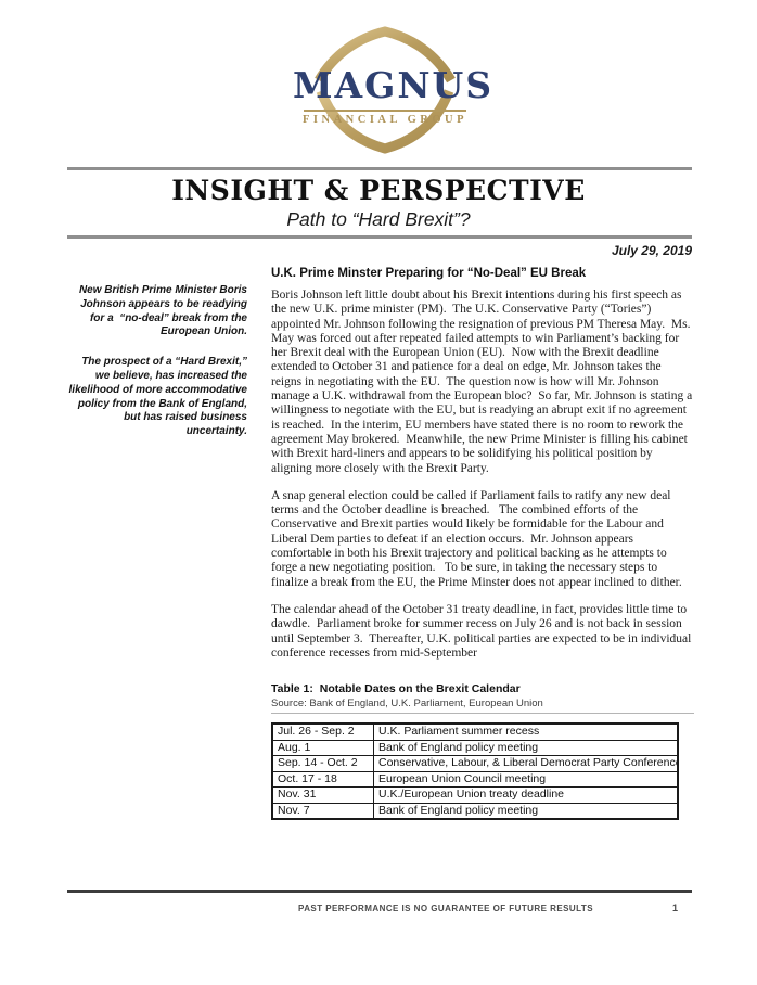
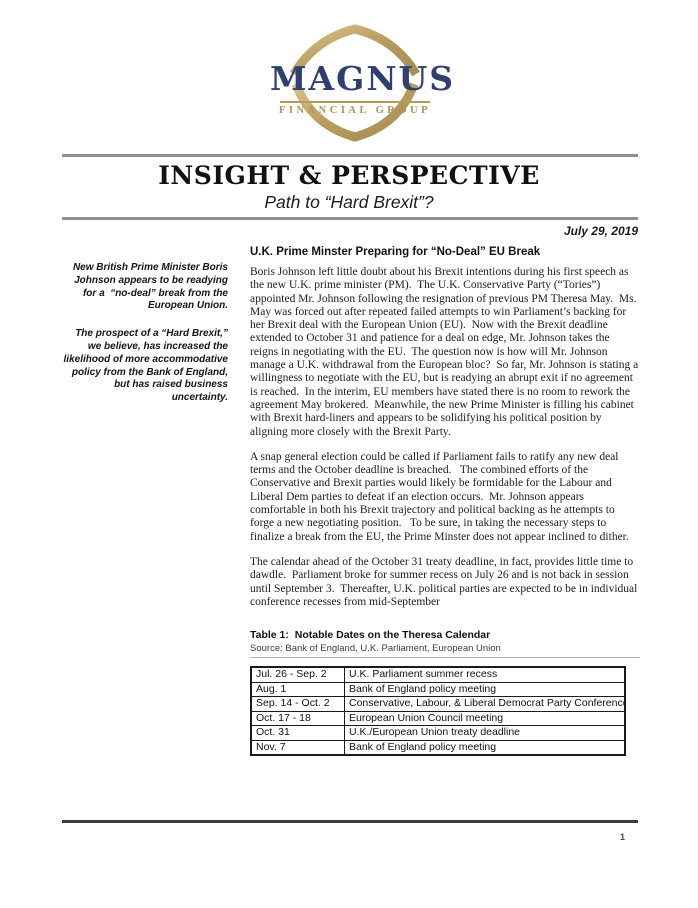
  MAGNUS
  FINANCIAL GROUP
  INSIGHT & PERSPECTIVE
  Path to “Hard Brexit”?
  July 29, 2019
  New British Prime Minister Boris Johnson appears to be readying for a “no-deal” break from the European Union.
  The prospect of a “Hard Brexit,” we believe, has increased the likelihood of more accommodative policy from the Bank of England, but has raised business uncertainty.
  U.K. Prime Minster Preparing for “No-Deal” EU Break
  Boris Johnson left little doubt about his Brexit intentions during his first speech as the new U.K. prime minister (PM). The U.K. Conservative Party (“Tories”) appointed Mr. Johnson following the resignation of previous PM Theresa May. Ms. May was forced out after repeated failed attempts to win Parliament’s backing for her Brexit deal with the European Union (EU). Now with the Brexit deadline extended to October 31 and patience for a deal on edge, Mr. Johnson takes the reigns in negotiating with the EU. The question now is how will Mr. Johnson manage a U.K. withdrawal from the European bloc? So far, Mr. Johnson is stating a willingness to negotiate with the EU, but is readying an abrupt exit if no agreement is reached. In the interim, EU members have stated there is no room to rework the agreement May brokered. Meanwhile, the new Prime Minister is filling his cabinet with Brexit hard-liners and appears to be solidifying his political position by aligning more closely with the Brexit Party.
  A snap general election could be called if Parliament fails to ratify any new deal terms and the October deadline is breached. The combined efforts of the Conservative and Brexit parties would likely be formidable for the Labour and Liberal Dem parties to defeat if an election occurs. Mr. Johnson appears comfortable in both his Brexit trajectory and political backing as he attempts to forge a new negotiating position. To be sure, in taking the necessary steps to finalize a break from the EU, the Prime Minster does not appear inclined to dither.
  The calendar ahead of the October 31 treaty deadline, in fact, provides little time to dawdle. Parliament broke for summer recess on July 26 and is not back in session until September 3. Thereafter, U.K. political parties are expected to be in individual conference recesses from mid-September
- Table 1: Notable Dates on the Brexit Calendar
+ Table 1: Notable Dates on the Theresa Calendar
  Source: Bank of England, U.K. Parliament, European Union
  Jul. 26 - Sep. 2	U.K. Parliament summer recess
  Aug. 1	Bank of England policy meeting
  Sep. 14 - Oct. 2	Conservative, Labour, & Liberal Democrat Party Conferenc
  Oct. 17 - 18	European Union Council meeting
- Nov. 31	U.K./European Union treaty deadline
+ Oct. 31	U.K./European Union treaty deadline
  Nov. 7	Bank of England policy meeting
- PAST PERFORMANCE IS NO GUARANTEE OF FUTURE RESULTS
  1
